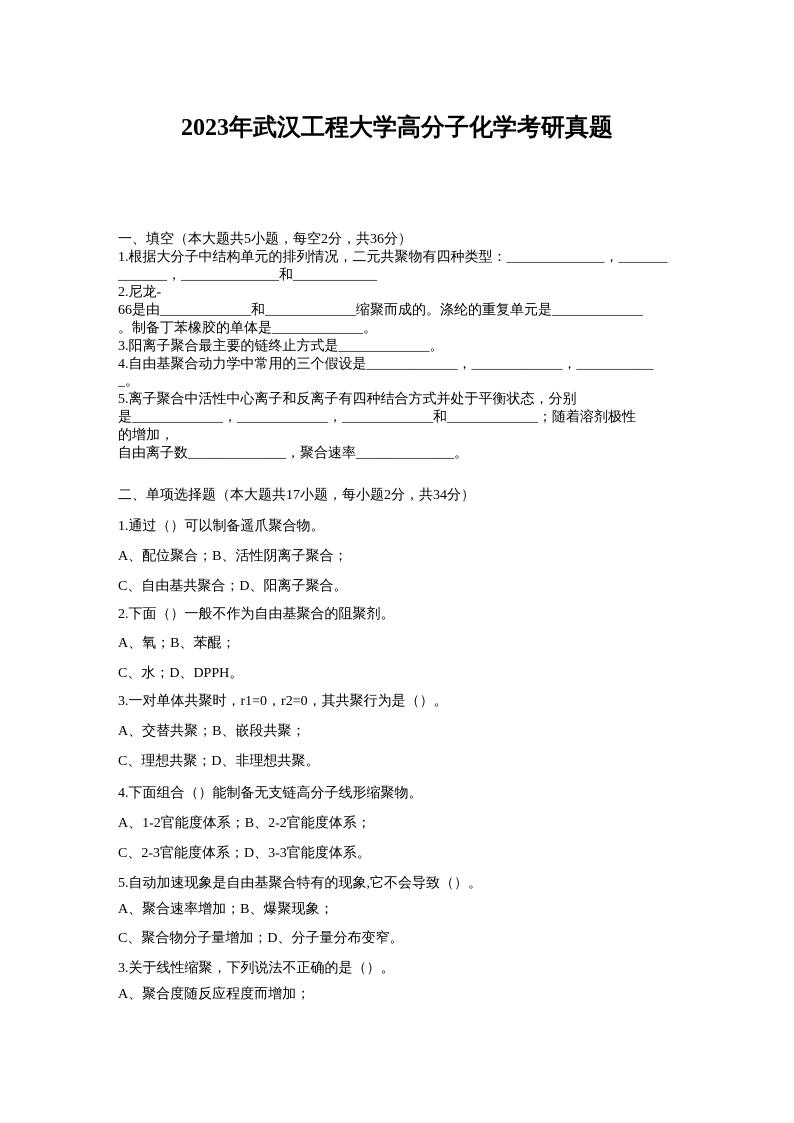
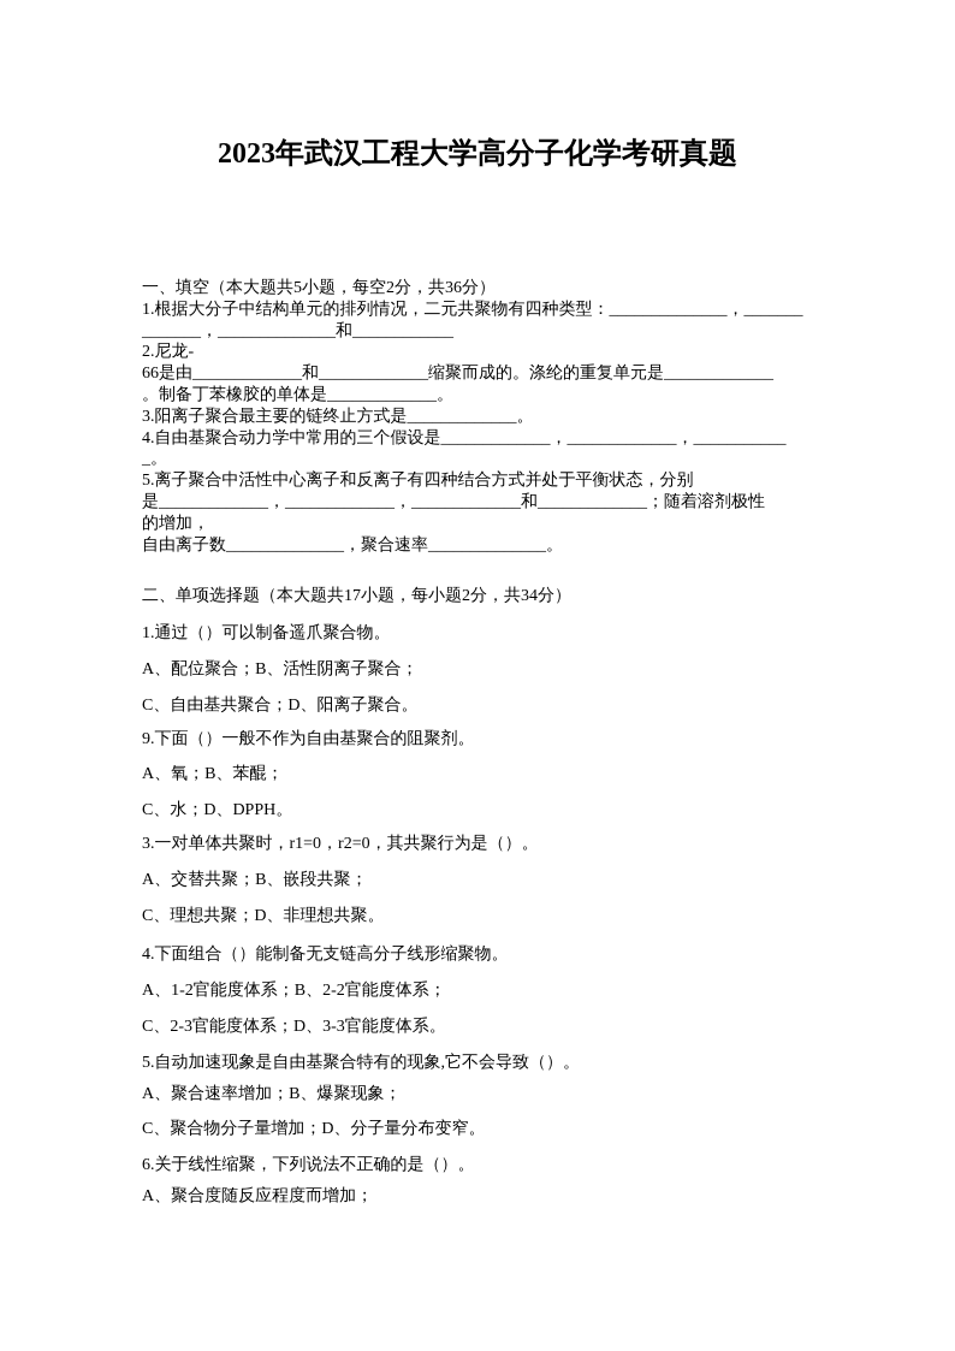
  2023年武汉工程大学高分子化学考研真题
  一、填空（本大题共5小题，每空2分，共36分）
  1.根据大分子中结构单元的排列情况，二元共聚物有四种类型：______________，_______
  _______，______________和____________
  2.尼龙-
  66是由_____________和_____________缩聚而成的。涤纶的重复单元是_____________
  。制备丁苯橡胶的单体是_____________。
  3.阳离子聚合最主要的链终止方式是_____________。
  4.自由基聚合动力学中常用的三个假设是_____________，_____________，___________
  _。
  5.离子聚合中活性中心离子和反离子有四种结合方式并处于平衡状态，分别
  是_____________，_____________，_____________和_____________；随着溶剂极性
  的增加，
  自由离子数______________，聚合速率______________。
  二、单项选择题（本大题共17小题，每小题2分，共34分）
  1.通过（）可以制备遥爪聚合物。
  A、配位聚合；B、活性阴离子聚合；
  C、自由基共聚合；D、阳离子聚合。
- 2.下面（）一般不作为自由基聚合的阻聚剂。
+ 9.下面（）一般不作为自由基聚合的阻聚剂。
  A、氧；B、苯醌；
  C、水；D、DPPH。
  3.一对单体共聚时，r1=0，r2=0，其共聚行为是（）。
  A、交替共聚；B、嵌段共聚；
  C、理想共聚；D、非理想共聚。
  4.下面组合（）能制备无支链高分子线形缩聚物。
  A、1-2官能度体系；B、2-2官能度体系；
  C、2-3官能度体系；D、3-3官能度体系。
  5.自动加速现象是自由基聚合特有的现象,它不会导致（）。
  A、聚合速率增加；B、爆聚现象；
  C、聚合物分子量增加；D、分子量分布变窄。
- 3.关于线性缩聚，下列说法不正确的是（）。
+ 6.关于线性缩聚，下列说法不正确的是（）。
  A、聚合度随反应程度而增加；
